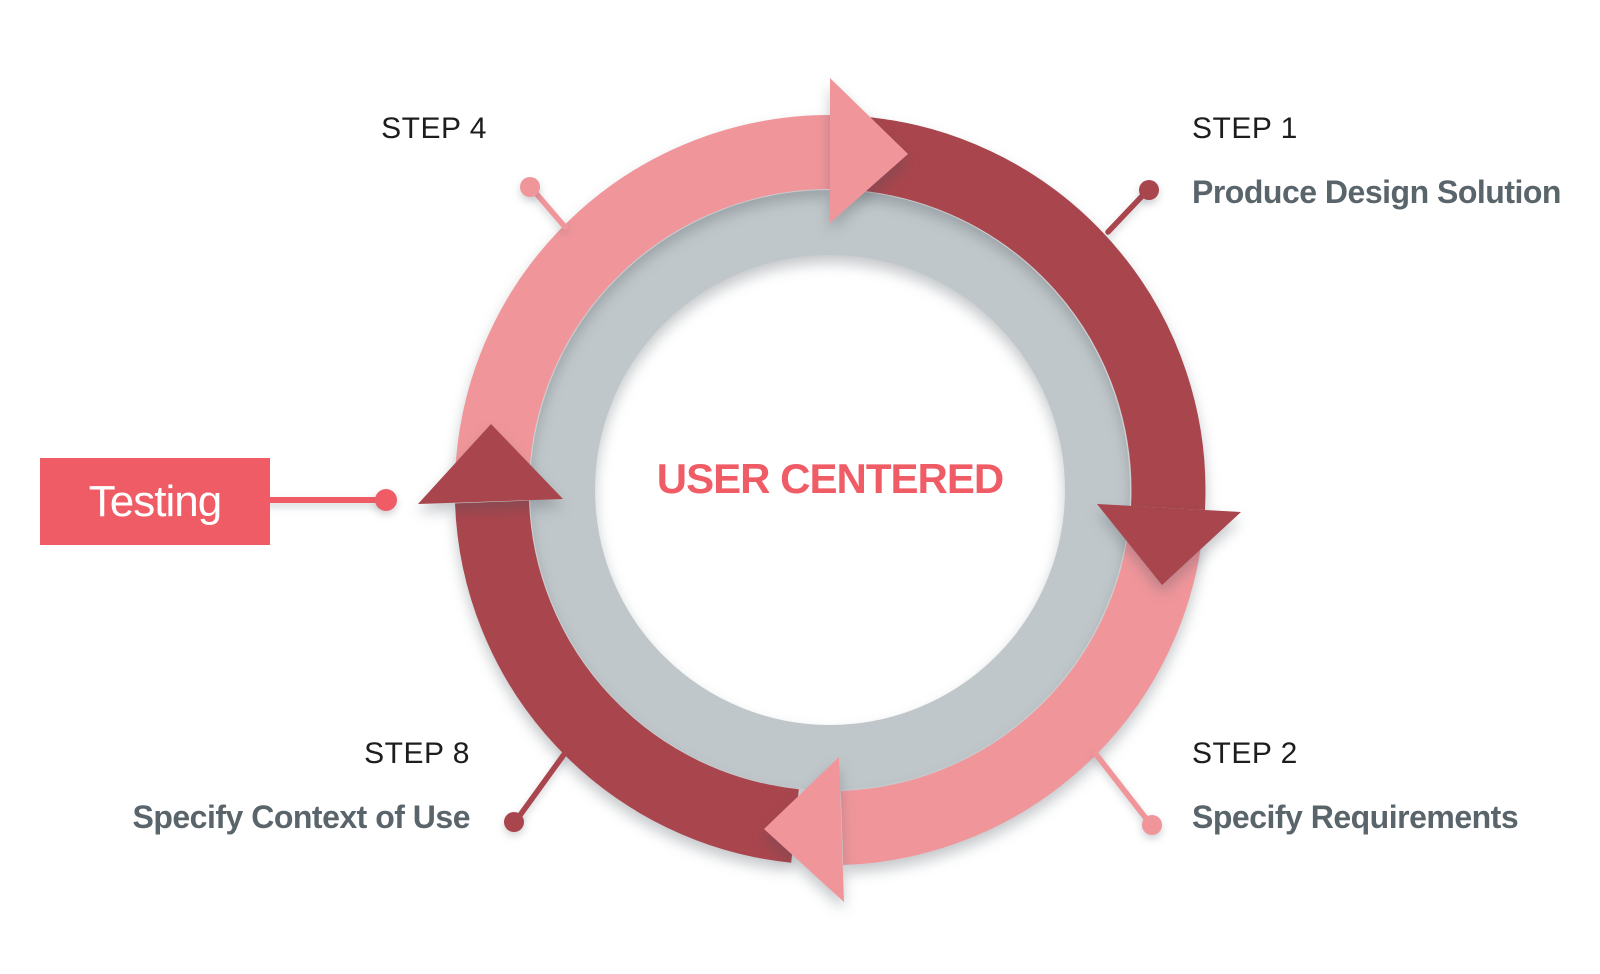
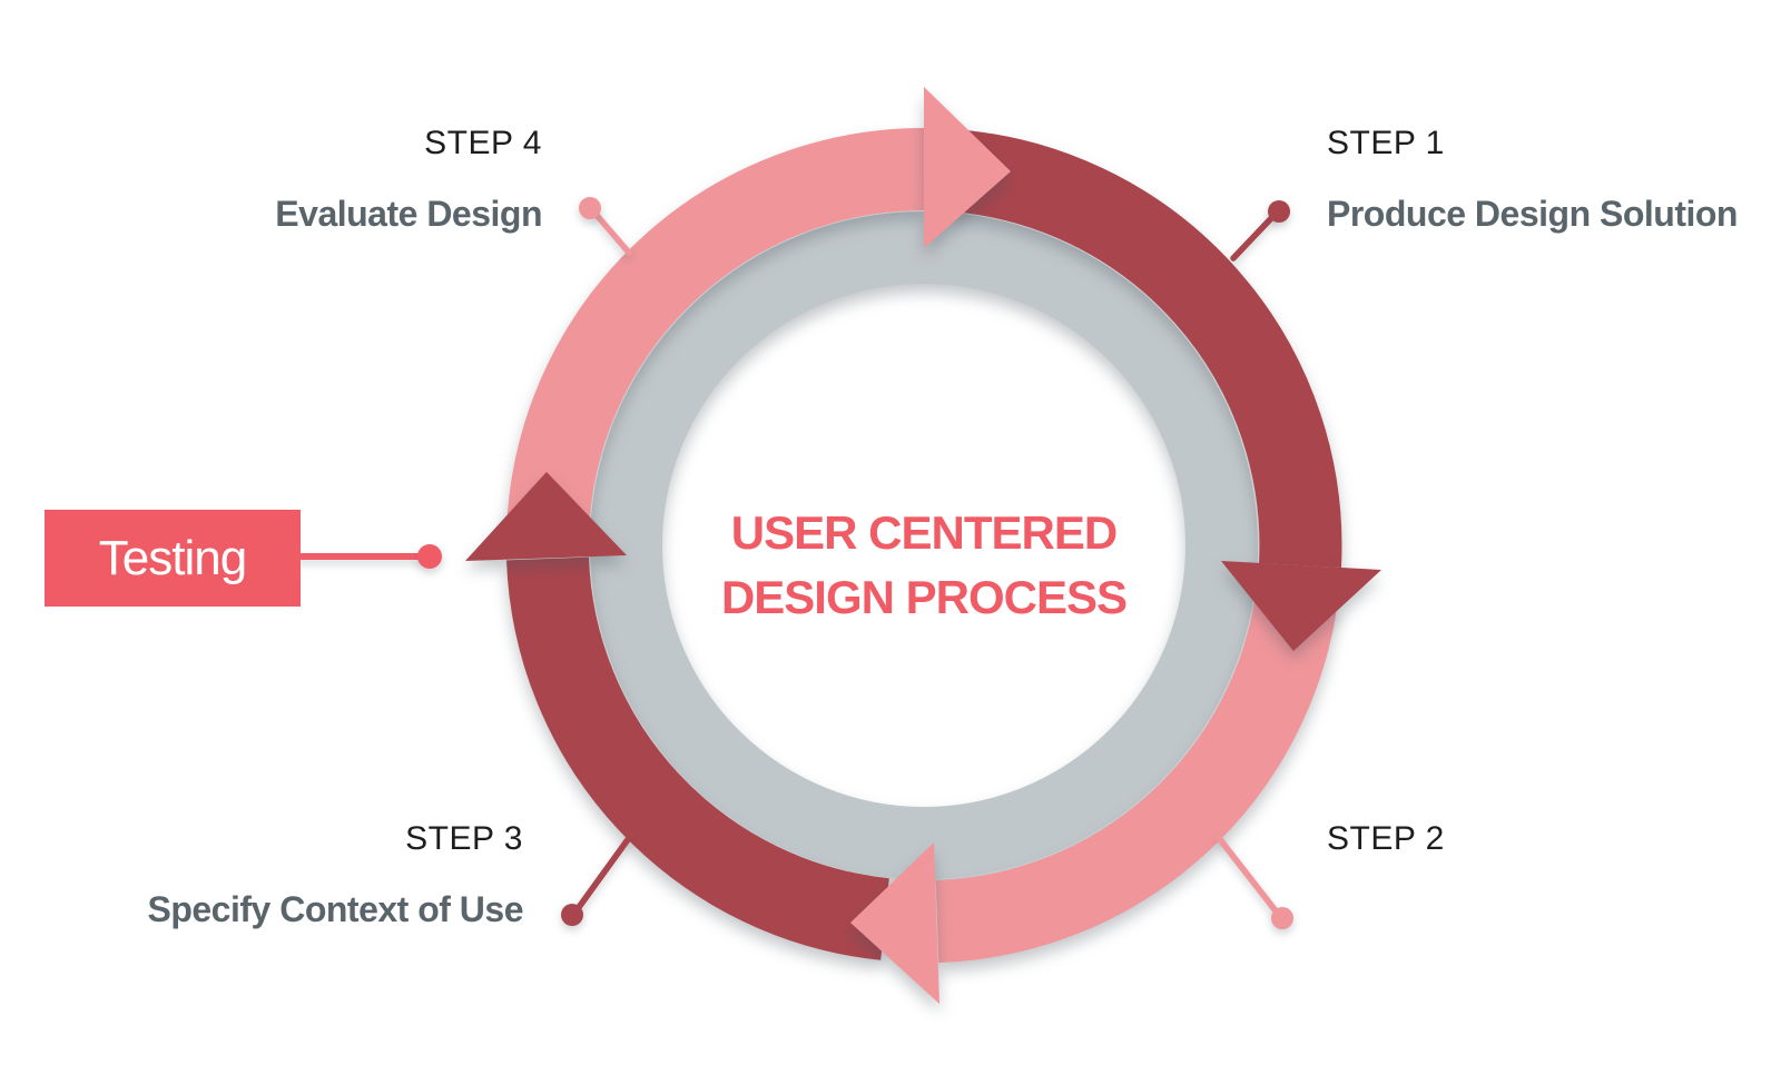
  STEP 1
  Produce Design Solution
  STEP 2
- Specify Requirements
- STEP 8
+ STEP 3
  Specify Context of Use
  STEP 4
+ Evaluate Design
  USER CENTERED
+ DESIGN PROCESS
  Testing
